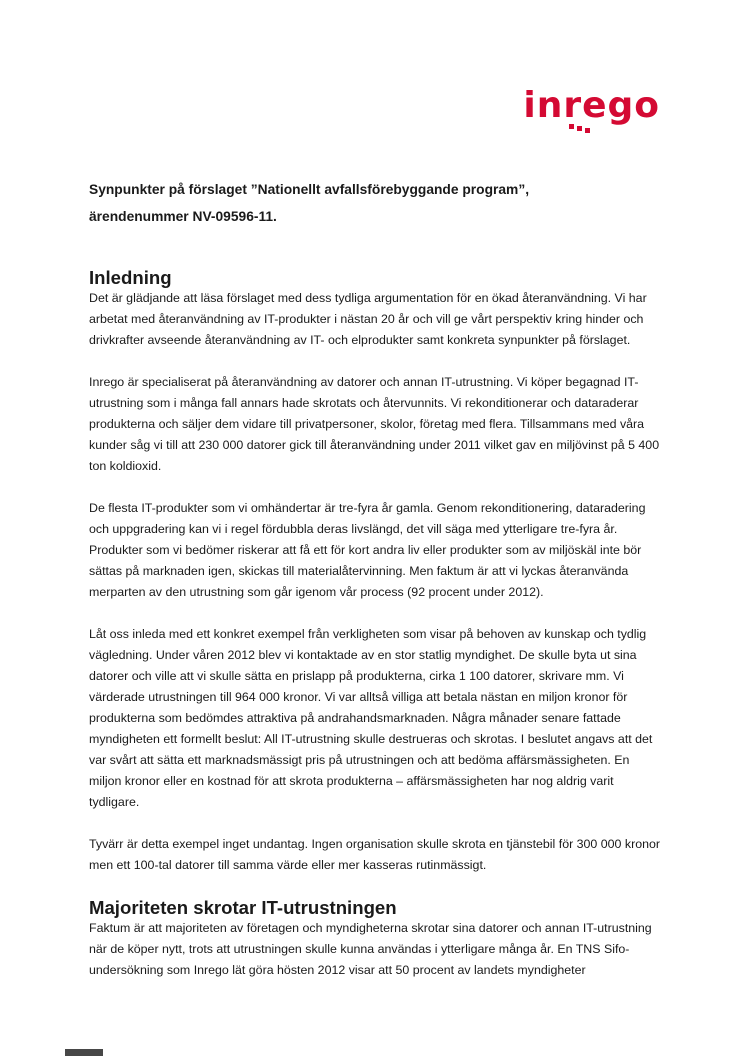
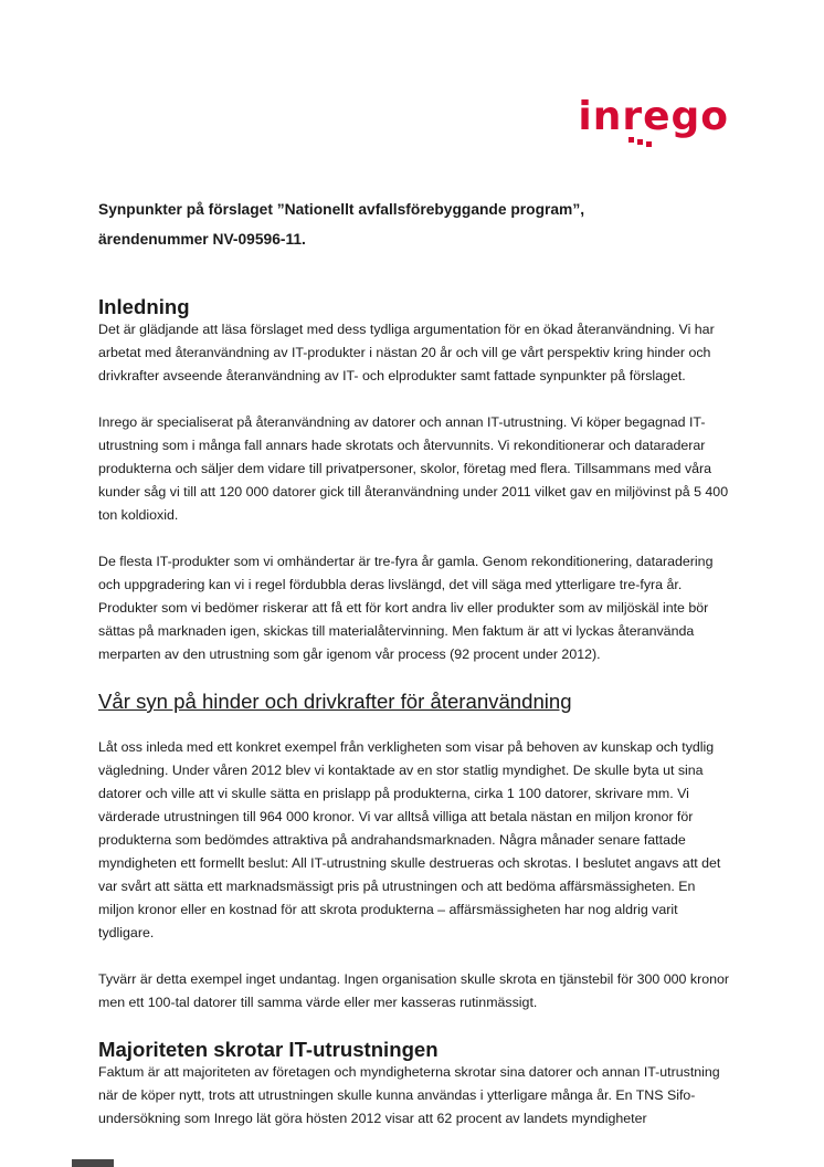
  inrego
  Synpunkter på förslaget ”Nationellt avfallsförebyggande program”,
  ärendenummer NV-09596-11.
  Inledning
- Det är glädjande att läsa förslaget med dess tydliga argumentation för en ökad återanvändning. Vi har arbetat med återanvändning av IT-produkter i nästan 20 år och vill ge vårt perspektiv kring hinder och drivkrafter avseende återanvändning av IT- och elprodukter samt konkreta synpunkter på förslaget.
+ Det är glädjande att läsa förslaget med dess tydliga argumentation för en ökad återanvändning. Vi har arbetat med återanvändning av IT-produkter i nästan 20 år och vill ge vårt perspektiv kring hinder och drivkrafter avseende återanvändning av IT- och elprodukter samt fattade synpunkter på förslaget.
- Inrego är specialiserat på återanvändning av datorer och annan IT-utrustning. Vi köper begagnad IT-utrustning som i många fall annars hade skrotats och återvunnits. Vi rekonditionerar och dataraderar produkterna och säljer dem vidare till privatpersoner, skolor, företag med flera. Tillsammans med våra kunder såg vi till att 230 000 datorer gick till återanvändning under 2011 vilket gav en miljövinst på 5 400 ton koldioxid.
+ Inrego är specialiserat på återanvändning av datorer och annan IT-utrustning. Vi köper begagnad IT-utrustning som i många fall annars hade skrotats och återvunnits. Vi rekonditionerar och dataraderar produkterna och säljer dem vidare till privatpersoner, skolor, företag med flera. Tillsammans med våra kunder såg vi till att 120 000 datorer gick till återanvändning under 2011 vilket gav en miljövinst på 5 400 ton koldioxid.
  De flesta IT-produkter som vi omhändertar är tre-fyra år gamla. Genom rekonditionering, dataradering och uppgradering kan vi i regel fördubbla deras livslängd, det vill säga med ytterligare tre-fyra år. Produkter som vi bedömer riskerar att få ett för kort andra liv eller produkter som av miljöskäl inte bör sättas på marknaden igen, skickas till materialåtervinning. Men faktum är att vi lyckas återanvända merparten av den utrustning som går igenom vår process (92 procent under 2012).
+ Vår syn på hinder och drivkrafter för återanvändning
  Låt oss inleda med ett konkret exempel från verkligheten som visar på behoven av kunskap och tydlig vägledning. Under våren 2012 blev vi kontaktade av en stor statlig myndighet. De skulle byta ut sina datorer och ville att vi skulle sätta en prislapp på produkterna, cirka 1 100 datorer, skrivare mm. Vi värderade utrustningen till 964 000 kronor. Vi var alltså villiga att betala nästan en miljon kronor för produkterna som bedömdes attraktiva på andrahandsmarknaden. Några månader senare fattade myndigheten ett formellt beslut: All IT-utrustning skulle destrueras och skrotas. I beslutet angavs att det var svårt att sätta ett marknadsmässigt pris på utrustningen och att bedöma affärsmässigheten. En miljon kronor eller en kostnad för att skrota produkterna – affärsmässigheten har nog aldrig varit tydligare.
  Tyvärr är detta exempel inget undantag. Ingen organisation skulle skrota en tjänstebil för 300 000 kronor men ett 100-tal datorer till samma värde eller mer kasseras rutinmässigt.
  Majoriteten skrotar IT-utrustningen
- Faktum är att majoriteten av företagen och myndigheterna skrotar sina datorer och annan IT-utrustning när de köper nytt, trots att utrustningen skulle kunna användas i ytterligare många år. En TNS Sifo-undersökning som Inrego lät göra hösten 2012 visar att 50 procent av landets myndigheter
+ Faktum är att majoriteten av företagen och myndigheterna skrotar sina datorer och annan IT-utrustning när de köper nytt, trots att utrustningen skulle kunna användas i ytterligare många år. En TNS Sifo-undersökning som Inrego lät göra hösten 2012 visar att 62 procent av landets myndigheter
